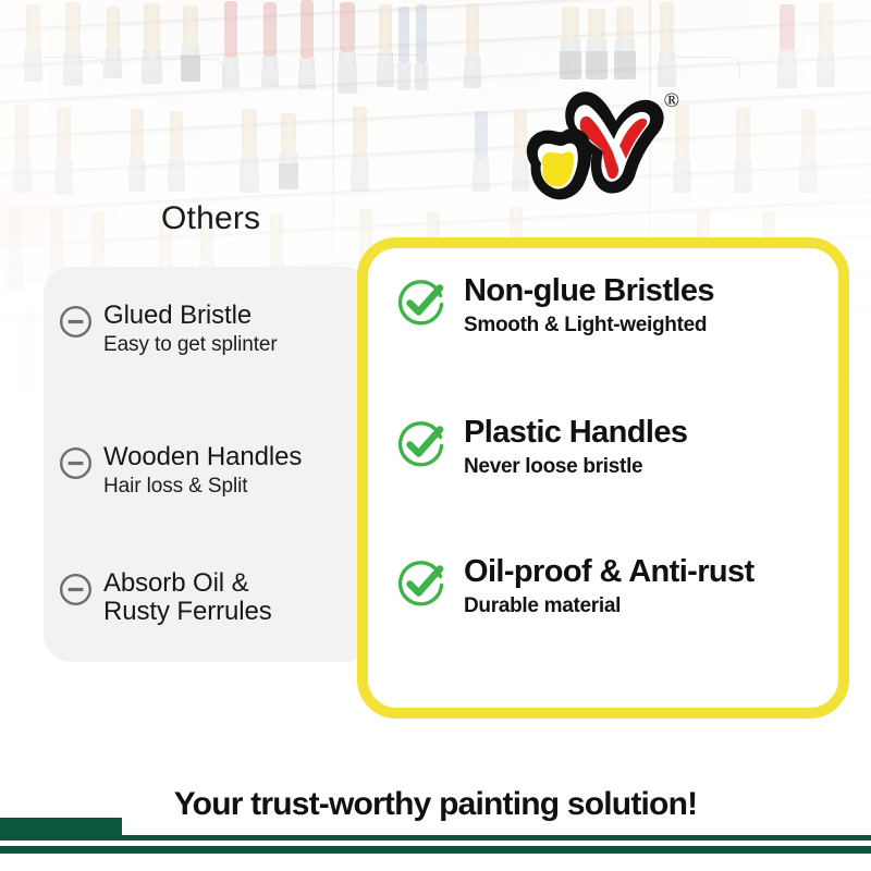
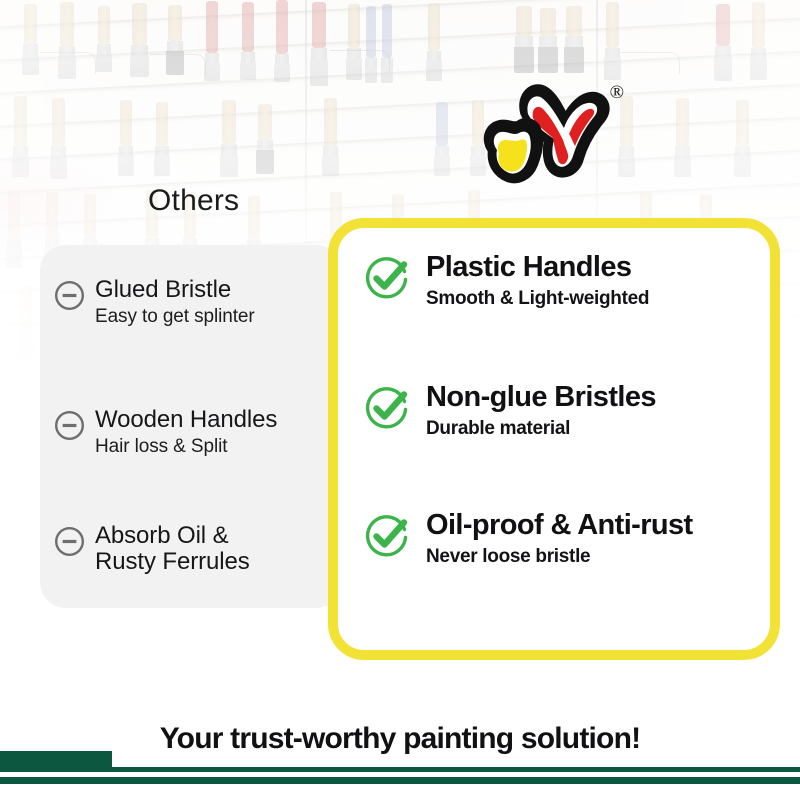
  ®
  Others
  Glued Bristle
  Easy to get splinter
  Wooden Handles
  Hair loss & Split
  Absorb Oil &
  Rusty Ferrules
- Non-glue Bristles
+ Plastic Handles
  Smooth & Light-weighted
- Plastic Handles
+ Non-glue Bristles
- Never loose bristle
+ Durable material
  Oil-proof & Anti-rust
- Durable material
+ Never loose bristle
  Your trust-worthy painting solution!
